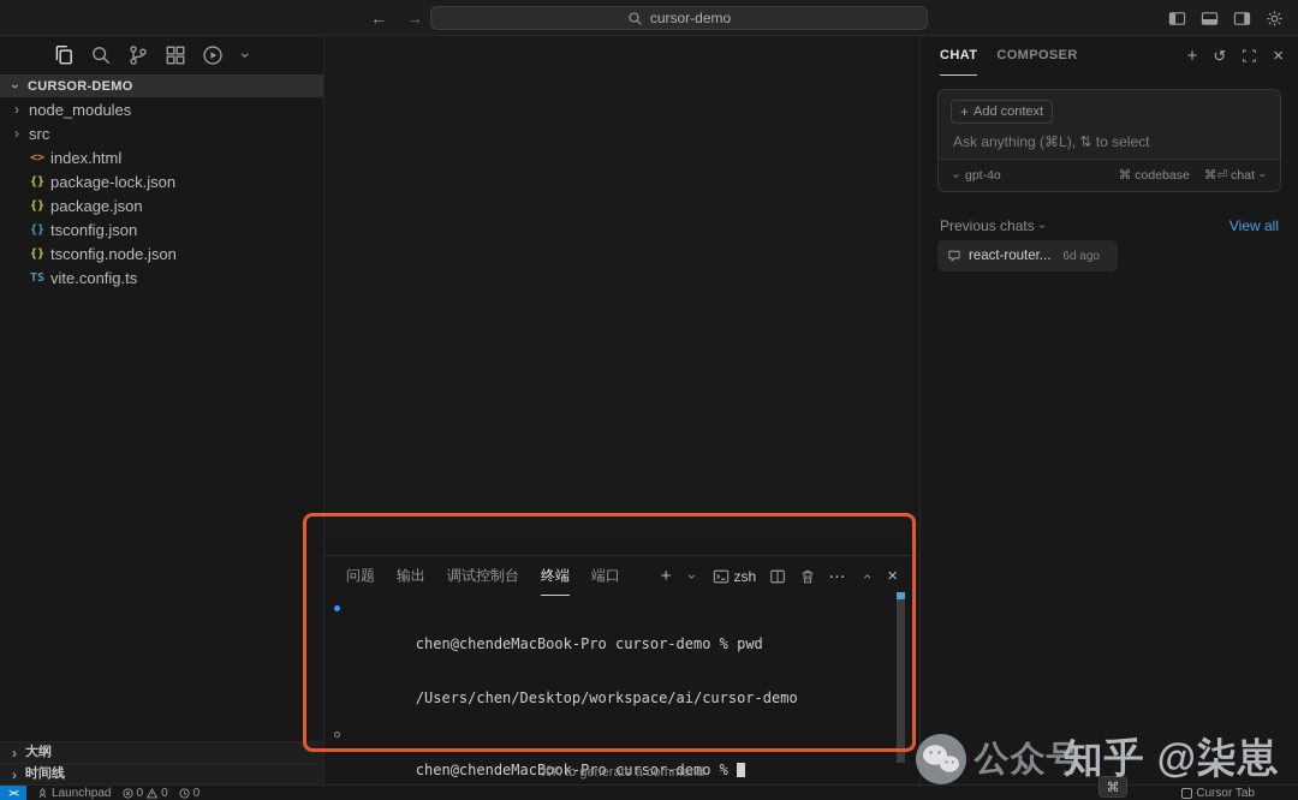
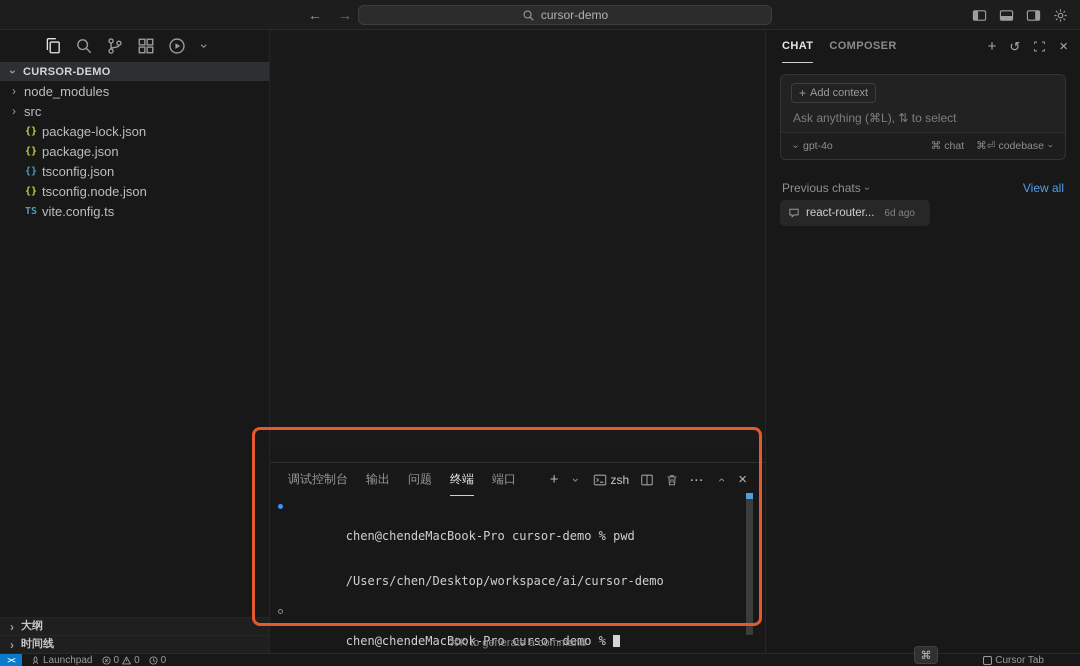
  cursor-demo
  CURSOR-DEMO
  node_modules
  src
- <>
- index.html
  {}
  package-lock.json
  {}
  package.json
  {}
  tsconfig.json
  {}
  tsconfig.node.json
  TS
  vite.config.ts
  大纲
  时间线
- 问题
+ 调试控制台
  输出
- 调试控制台
+ 问题
  终端
  端口
  zsh
  chen@chendeMacBook-Pro cursor-demo % pwd
  /Users/chen/Desktop/workspace/ai/cursor-demo
  chen@chendeMacBook-Pro cursor-demo %
  ⌘K to generate a command
  CHAT
  COMPOSER
  Add context
  Ask anything (⌘L), ⇅ to select
  gpt-4o
  ⌘
- codebase
+ chat
  ⌘⏎
- chat
+ codebase
  Previous chats
  View all
  react-router...
  6d ago
  ><
  Launchpad
  0
  0
  0
  Cursor Tab
  ⌘
- 公众号
- 知乎 @柒崽
